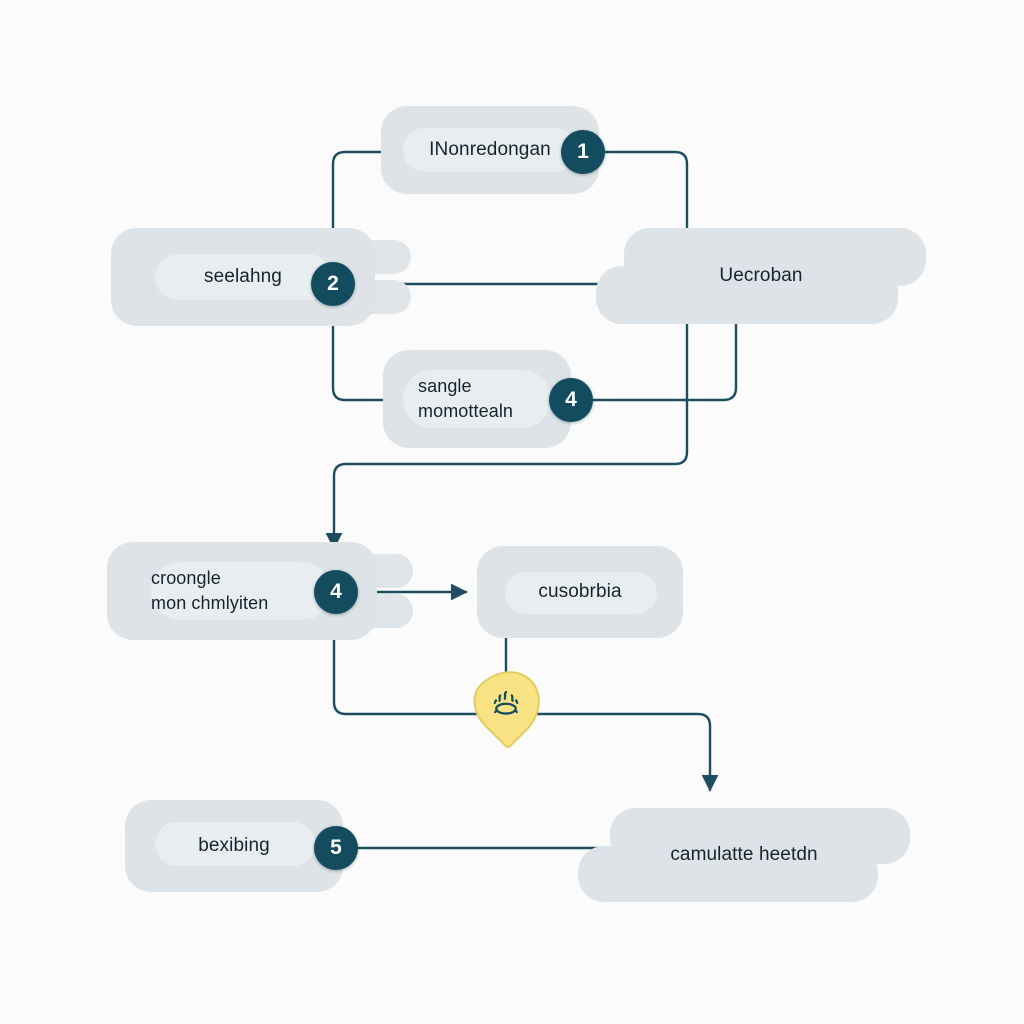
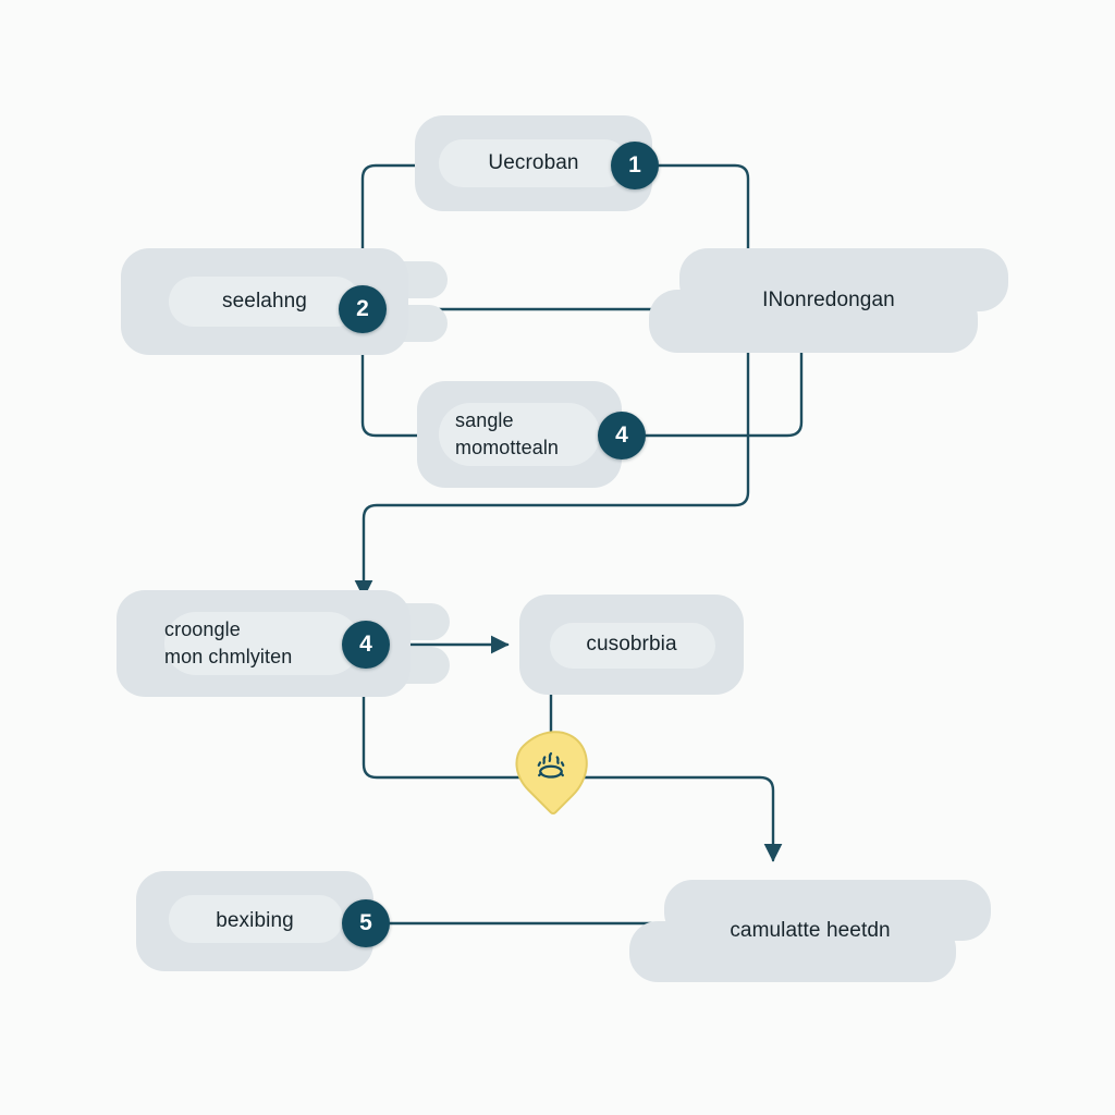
- INonredongan
+ Uecroban
  1
  seelahng
  2
- Uecroban
+ INonredongan
  sangle
  momottealn
  4
  croongle
  mon chmlyiten
  4
  cusobrbia
  bexibing
  5
  camulatte heetdn
